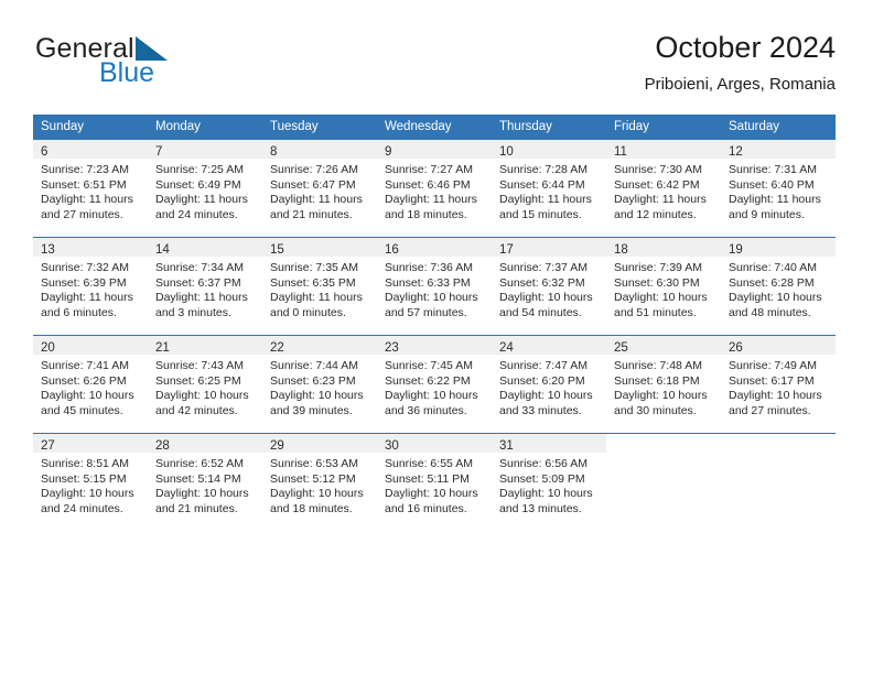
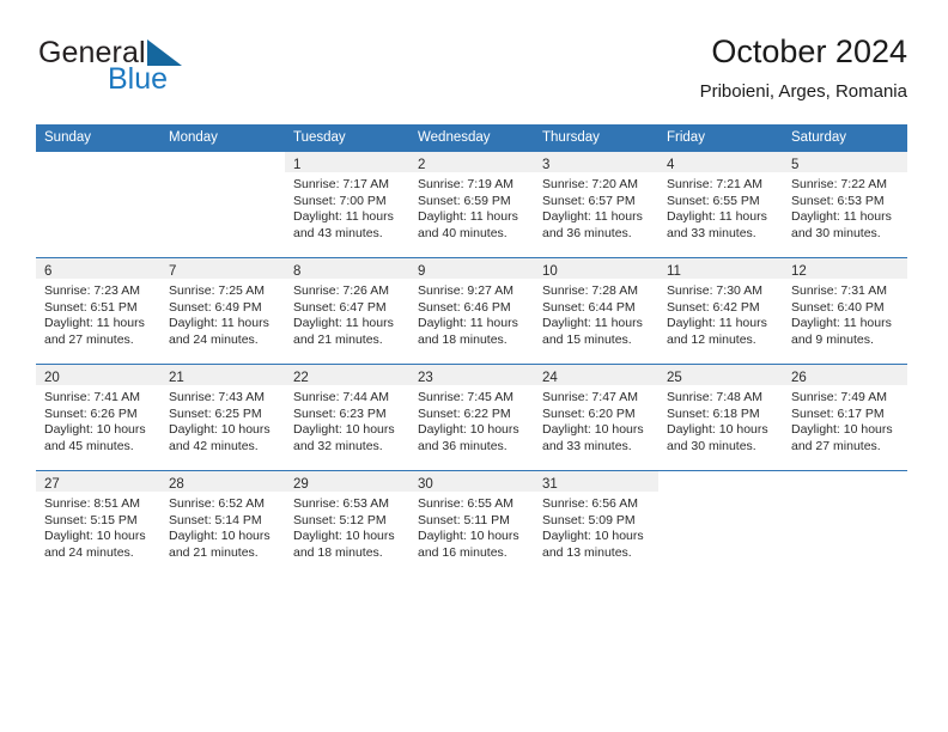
  General
  Blue
  October 2024
  Priboieni, Arges, Romania
  Sunday	Monday	Tuesday	Wednesday	Thursday	Friday	Saturday
+ 		1Sunrise: 7:17 AMSunset: 7:00 PMDaylight: 11 hoursand 43 minutes.	2Sunrise: 7:19 AMSunset: 6:59 PMDaylight: 11 hoursand 40 minutes.	3Sunrise: 7:20 AMSunset: 6:57 PMDaylight: 11 hoursand 36 minutes.	4Sunrise: 7:21 AMSunset: 6:55 PMDaylight: 11 hoursand 33 minutes.	5Sunrise: 7:22 AMSunset: 6:53 PMDaylight: 11 hoursand 30 minutes.
- 6Sunrise: 7:23 AMSunset: 6:51 PMDaylight: 11 hoursand 27 minutes.	7Sunrise: 7:25 AMSunset: 6:49 PMDaylight: 11 hoursand 24 minutes.	8Sunrise: 7:26 AMSunset: 6:47 PMDaylight: 11 hoursand 21 minutes.	9Sunrise: 7:27 AMSunset: 6:46 PMDaylight: 11 hoursand 18 minutes.	10Sunrise: 7:28 AMSunset: 6:44 PMDaylight: 11 hoursand 15 minutes.	11Sunrise: 7:30 AMSunset: 6:42 PMDaylight: 11 hoursand 12 minutes.	12Sunrise: 7:31 AMSunset: 6:40 PMDaylight: 11 hoursand 9 minutes.
+ 6Sunrise: 7:23 AMSunset: 6:51 PMDaylight: 11 hoursand 27 minutes.	7Sunrise: 7:25 AMSunset: 6:49 PMDaylight: 11 hoursand 24 minutes.	8Sunrise: 7:26 AMSunset: 6:47 PMDaylight: 11 hoursand 21 minutes.	9Sunrise: 9:27 AMSunset: 6:46 PMDaylight: 11 hoursand 18 minutes.	10Sunrise: 7:28 AMSunset: 6:44 PMDaylight: 11 hoursand 15 minutes.	11Sunrise: 7:30 AMSunset: 6:42 PMDaylight: 11 hoursand 12 minutes.	12Sunrise: 7:31 AMSunset: 6:40 PMDaylight: 11 hoursand 9 minutes.
- 13Sunrise: 7:32 AMSunset: 6:39 PMDaylight: 11 hoursand 6 minutes.	14Sunrise: 7:34 AMSunset: 6:37 PMDaylight: 11 hoursand 3 minutes.	15Sunrise: 7:35 AMSunset: 6:35 PMDaylight: 11 hoursand 0 minutes.	16Sunrise: 7:36 AMSunset: 6:33 PMDaylight: 10 hoursand 57 minutes.	17Sunrise: 7:37 AMSunset: 6:32 PMDaylight: 10 hoursand 54 minutes.	18Sunrise: 7:39 AMSunset: 6:30 PMDaylight: 10 hoursand 51 minutes.	19Sunrise: 7:40 AMSunset: 6:28 PMDaylight: 10 hoursand 48 minutes.
- 20Sunrise: 7:41 AMSunset: 6:26 PMDaylight: 10 hoursand 45 minutes.	21Sunrise: 7:43 AMSunset: 6:25 PMDaylight: 10 hoursand 42 minutes.	22Sunrise: 7:44 AMSunset: 6:23 PMDaylight: 10 hoursand 39 minutes.	23Sunrise: 7:45 AMSunset: 6:22 PMDaylight: 10 hoursand 36 minutes.	24Sunrise: 7:47 AMSunset: 6:20 PMDaylight: 10 hoursand 33 minutes.	25Sunrise: 7:48 AMSunset: 6:18 PMDaylight: 10 hoursand 30 minutes.	26Sunrise: 7:49 AMSunset: 6:17 PMDaylight: 10 hoursand 27 minutes.
+ 20Sunrise: 7:41 AMSunset: 6:26 PMDaylight: 10 hoursand 45 minutes.	21Sunrise: 7:43 AMSunset: 6:25 PMDaylight: 10 hoursand 42 minutes.	22Sunrise: 7:44 AMSunset: 6:23 PMDaylight: 10 hoursand 32 minutes.	23Sunrise: 7:45 AMSunset: 6:22 PMDaylight: 10 hoursand 36 minutes.	24Sunrise: 7:47 AMSunset: 6:20 PMDaylight: 10 hoursand 33 minutes.	25Sunrise: 7:48 AMSunset: 6:18 PMDaylight: 10 hoursand 30 minutes.	26Sunrise: 7:49 AMSunset: 6:17 PMDaylight: 10 hoursand 27 minutes.
  27Sunrise: 8:51 AMSunset: 5:15 PMDaylight: 10 hoursand 24 minutes.	28Sunrise: 6:52 AMSunset: 5:14 PMDaylight: 10 hoursand 21 minutes.	29Sunrise: 6:53 AMSunset: 5:12 PMDaylight: 10 hoursand 18 minutes.	30Sunrise: 6:55 AMSunset: 5:11 PMDaylight: 10 hoursand 16 minutes.	31Sunrise: 6:56 AMSunset: 5:09 PMDaylight: 10 hoursand 13 minutes.
